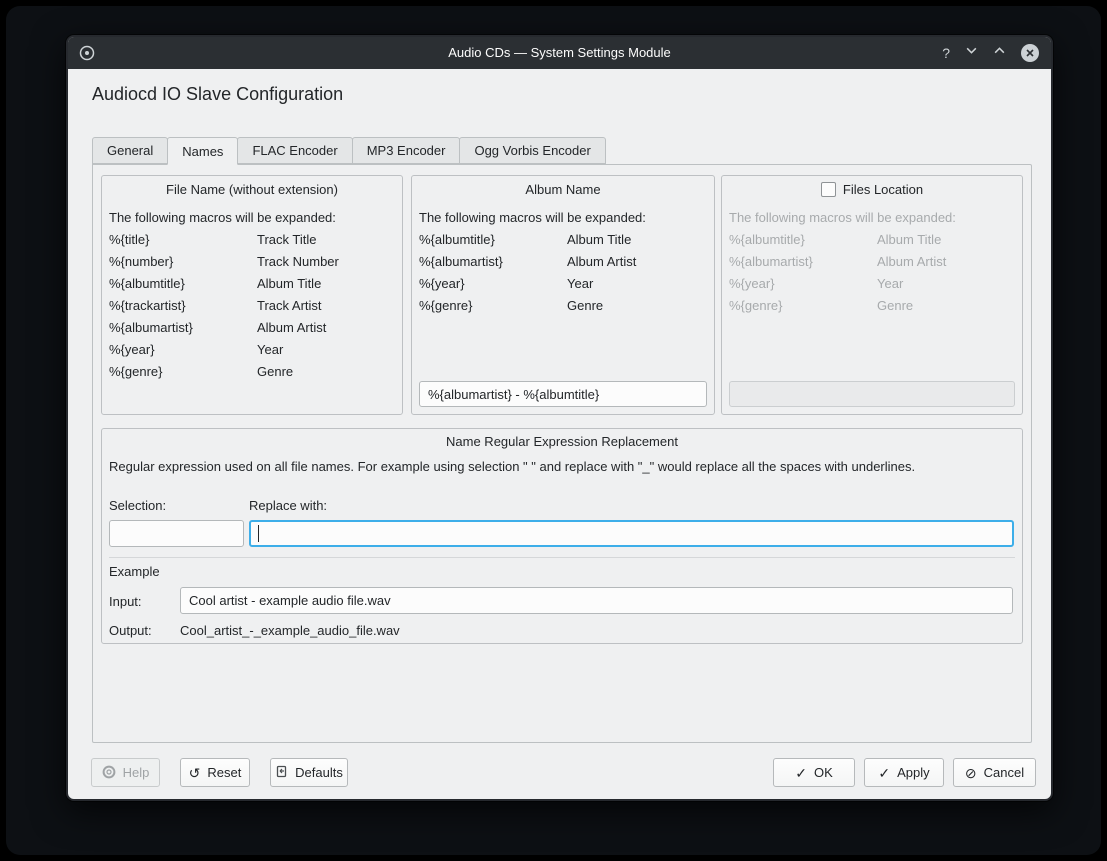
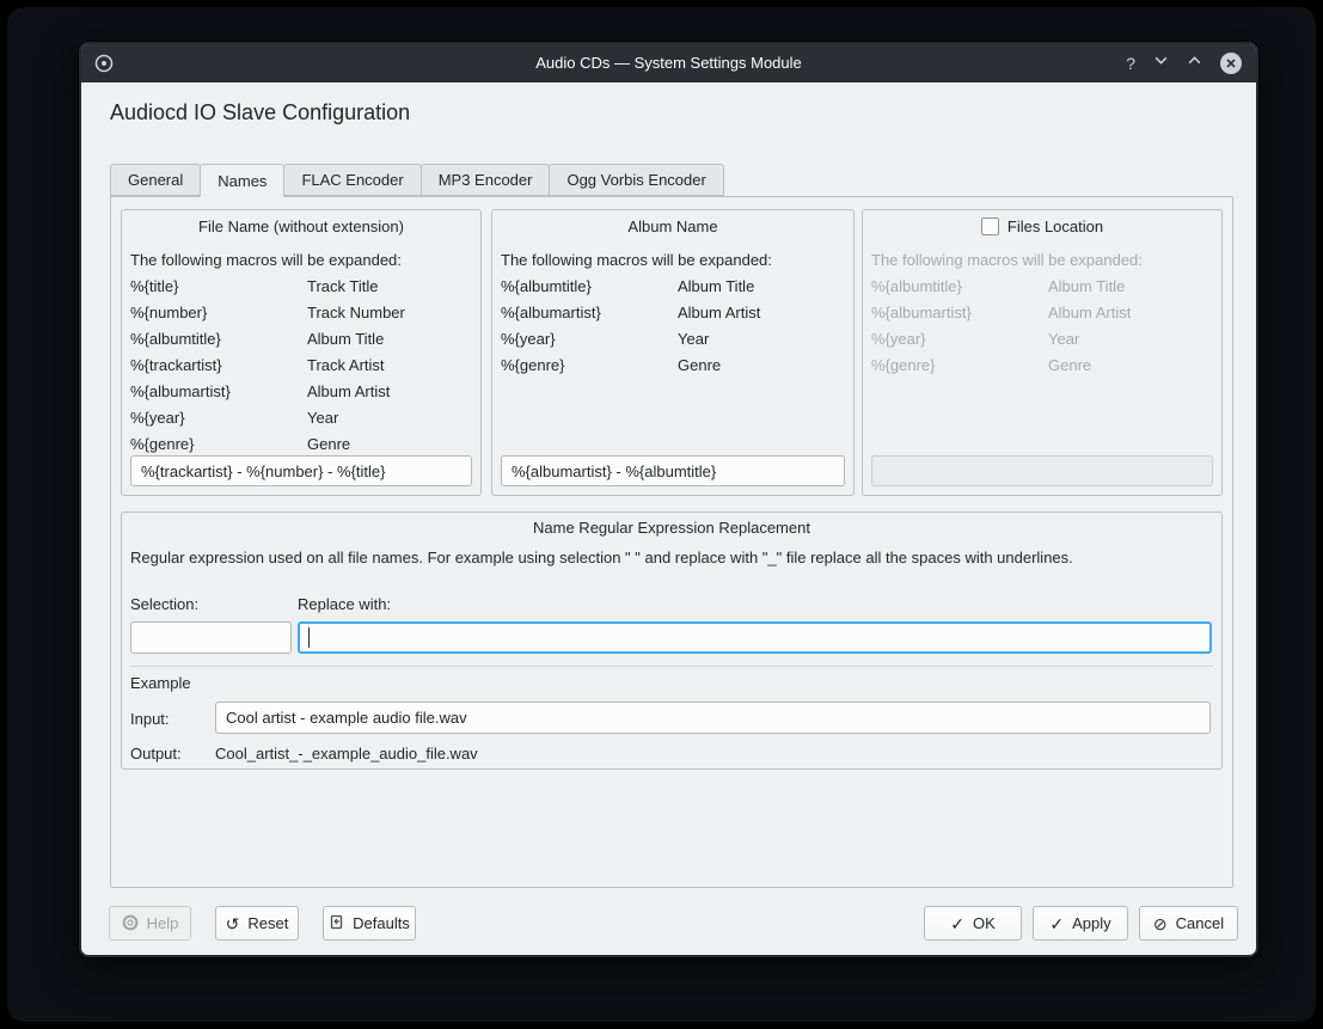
  Audio CDs — System Settings Module
  ?
  Audiocd IO Slave Configuration
  General
  Names
  FLAC Encoder
  MP3 Encoder
  Ogg Vorbis Encoder
  File Name (without extension)
  The following macros will be expanded:
  %{title}
  Track Title
  %{number}
  Track Number
  %{albumtitle}
  Album Title
  %{trackartist}
  Track Artist
  %{albumartist}
  Album Artist
  %{year}
  Year
  %{genre}
  Genre
+ %{trackartist} - %{number} - %{title}
  Album Name
  The following macros will be expanded:
  %{albumtitle}
  Album Title
  %{albumartist}
  Album Artist
  %{year}
  Year
  %{genre}
  Genre
  %{albumartist} - %{albumtitle}
  Files Location
  The following macros will be expanded:
  %{albumtitle}
  Album Title
  %{albumartist}
  Album Artist
  %{year}
  Year
  %{genre}
  Genre
  Name Regular Expression Replacement
- Regular expression used on all file names. For example using selection " " and replace with "_" would replace all the spaces with underlines.
+ Regular expression used on all file names. For example using selection " " and replace with "_" file replace all the spaces with underlines.
  Selection:
  Replace with:
  Example
  Input:
  Cool artist - example audio file.wav
  Output:
  Cool_artist_-_example_audio_file.wav
  Help
  ↺
  Reset
  Defaults
  ✓
  OK
  ✓
  Apply
  ⊘
  Cancel
